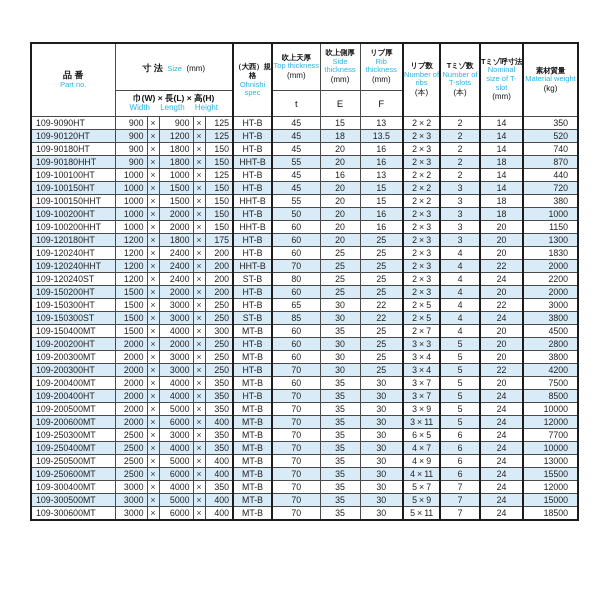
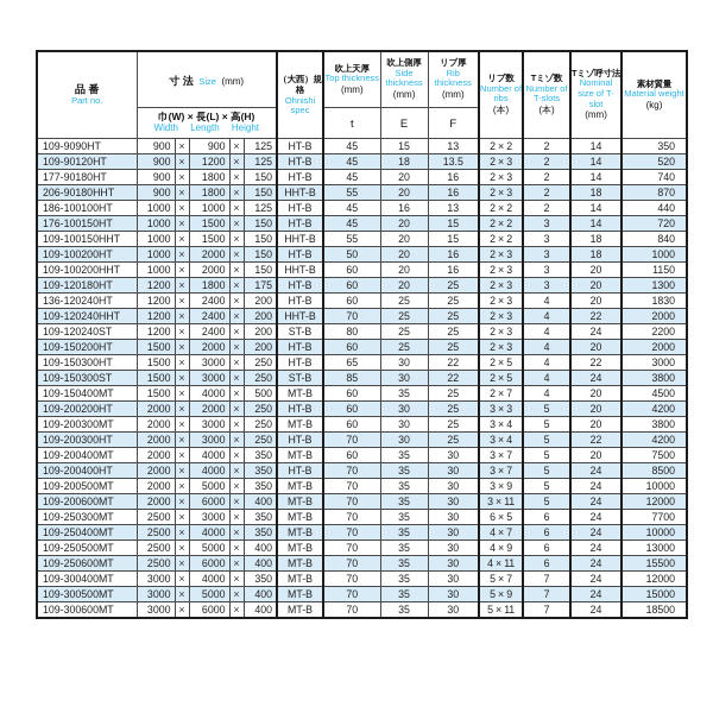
  品 番 Part no.	寸 法 Size (mm)	（大西）規格 Ohnishi spec	吹上天厚 Top thickness (mm)	吹上側厚 Side thickness (mm)	リブ厚 Rib thickness (mm)	リブ数 Number of ribs (本)	Tミゾ数 Number of T-slots (本)	Tミゾ呼寸法 Nominal size of T-slot (mm)	素材質量 Material weight (kg)
  巾(W) × 長(L) × 高(H) Width Length Height	t	E	F
  109-9090HT	900	×	900	×	125	HT-B	45	15	13	2 × 2	2	14	350
  109-90120HT	900	×	1200	×	125	HT-B	45	18	13.5	2 × 3	2	14	520
- 109-90180HT	900	×	1800	×	150	HT-B	45	20	16	2 × 3	2	14	740
+ 177-90180HT	900	×	1800	×	150	HT-B	45	20	16	2 × 3	2	14	740
- 109-90180HHT	900	×	1800	×	150	HHT-B	55	20	16	2 × 3	2	18	870
+ 206-90180HHT	900	×	1800	×	150	HHT-B	55	20	16	2 × 3	2	18	870
- 109-100100HT	1000	×	1000	×	125	HT-B	45	16	13	2 × 2	2	14	440
+ 186-100100HT	1000	×	1000	×	125	HT-B	45	16	13	2 × 2	2	14	440
- 109-100150HT	1000	×	1500	×	150	HT-B	45	20	15	2 × 2	3	14	720
+ 176-100150HT	1000	×	1500	×	150	HT-B	45	20	15	2 × 2	3	14	720
- 109-100150HHT	1000	×	1500	×	150	HHT-B	55	20	15	2 × 2	3	18	380
+ 109-100150HHT	1000	×	1500	×	150	HHT-B	55	20	15	2 × 2	3	18	840
  109-100200HT	1000	×	2000	×	150	HT-B	50	20	16	2 × 3	3	18	1000
  109-100200HHT	1000	×	2000	×	150	HHT-B	60	20	16	2 × 3	3	20	1150
  109-120180HT	1200	×	1800	×	175	HT-B	60	20	25	2 × 3	3	20	1300
- 109-120240HT	1200	×	2400	×	200	HT-B	60	25	25	2 × 3	4	20	1830
+ 136-120240HT	1200	×	2400	×	200	HT-B	60	25	25	2 × 3	4	20	1830
  109-120240HHT	1200	×	2400	×	200	HHT-B	70	25	25	2 × 3	4	22	2000
  109-120240ST	1200	×	2400	×	200	ST-B	80	25	25	2 × 3	4	24	2200
  109-150200HT	1500	×	2000	×	200	HT-B	60	25	25	2 × 3	4	20	2000
  109-150300HT	1500	×	3000	×	250	HT-B	65	30	22	2 × 5	4	22	3000
  109-150300ST	1500	×	3000	×	250	ST-B	85	30	22	2 × 5	4	24	3800
- 109-150400MT	1500	×	4000	×	300	MT-B	60	35	25	2 × 7	4	20	4500
+ 109-150400MT	1500	×	4000	×	500	MT-B	60	35	25	2 × 7	4	20	4500
- 109-200200HT	2000	×	2000	×	250	HT-B	60	30	25	3 × 3	5	20	2800
+ 109-200200HT	2000	×	2000	×	250	HT-B	60	30	25	3 × 3	5	20	4200
  109-200300MT	2000	×	3000	×	250	MT-B	60	30	25	3 × 4	5	20	3800
  109-200300HT	2000	×	3000	×	250	HT-B	70	30	25	3 × 4	5	22	4200
  109-200400MT	2000	×	4000	×	350	MT-B	60	35	30	3 × 7	5	20	7500
  109-200400HT	2000	×	4000	×	350	HT-B	70	35	30	3 × 7	5	24	8500
  109-200500MT	2000	×	5000	×	350	MT-B	70	35	30	3 × 9	5	24	10000
  109-200600MT	2000	×	6000	×	400	MT-B	70	35	30	3 × 11	5	24	12000
  109-250300MT	2500	×	3000	×	350	MT-B	70	35	30	6 × 5	6	24	7700
  109-250400MT	2500	×	4000	×	350	MT-B	70	35	30	4 × 7	6	24	10000
  109-250500MT	2500	×	5000	×	400	MT-B	70	35	30	4 × 9	6	24	13000
  109-250600MT	2500	×	6000	×	400	MT-B	70	35	30	4 × 11	6	24	15500
  109-300400MT	3000	×	4000	×	350	MT-B	70	35	30	5 × 7	7	24	12000
  109-300500MT	3000	×	5000	×	400	MT-B	70	35	30	5 × 9	7	24	15000
  109-300600MT	3000	×	6000	×	400	MT-B	70	35	30	5 × 11	7	24	18500
